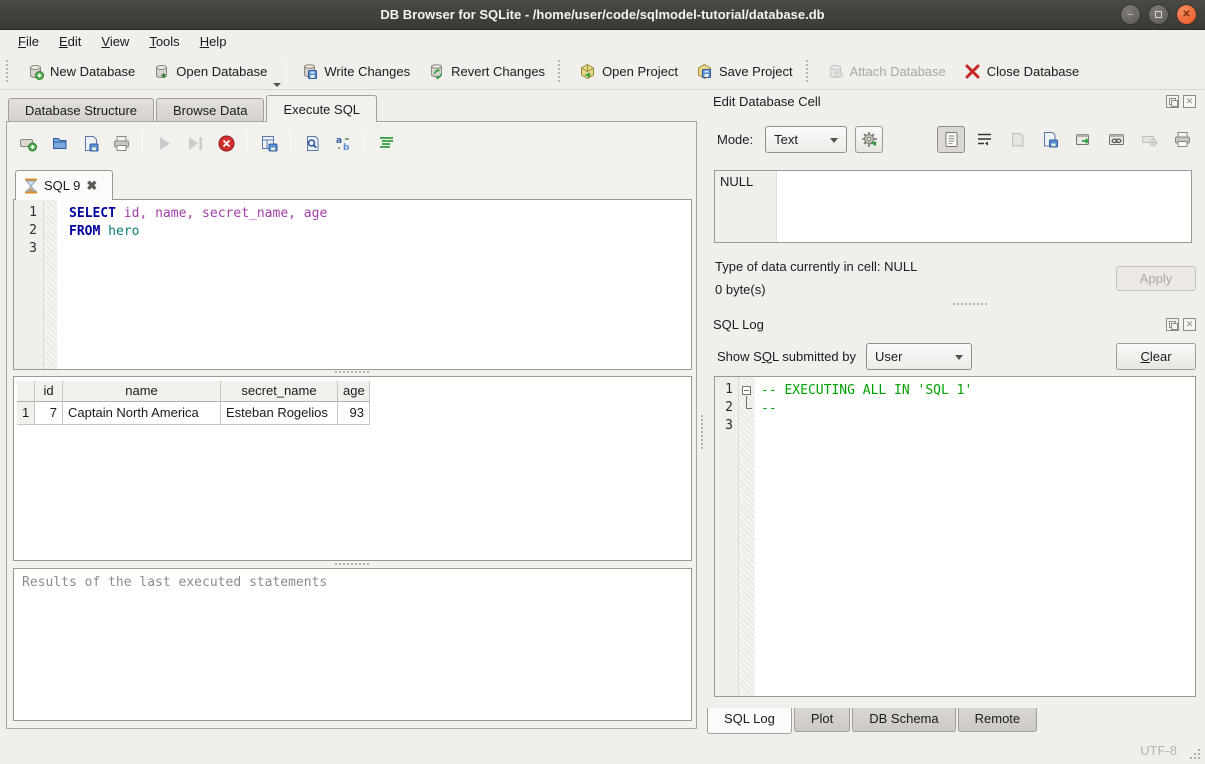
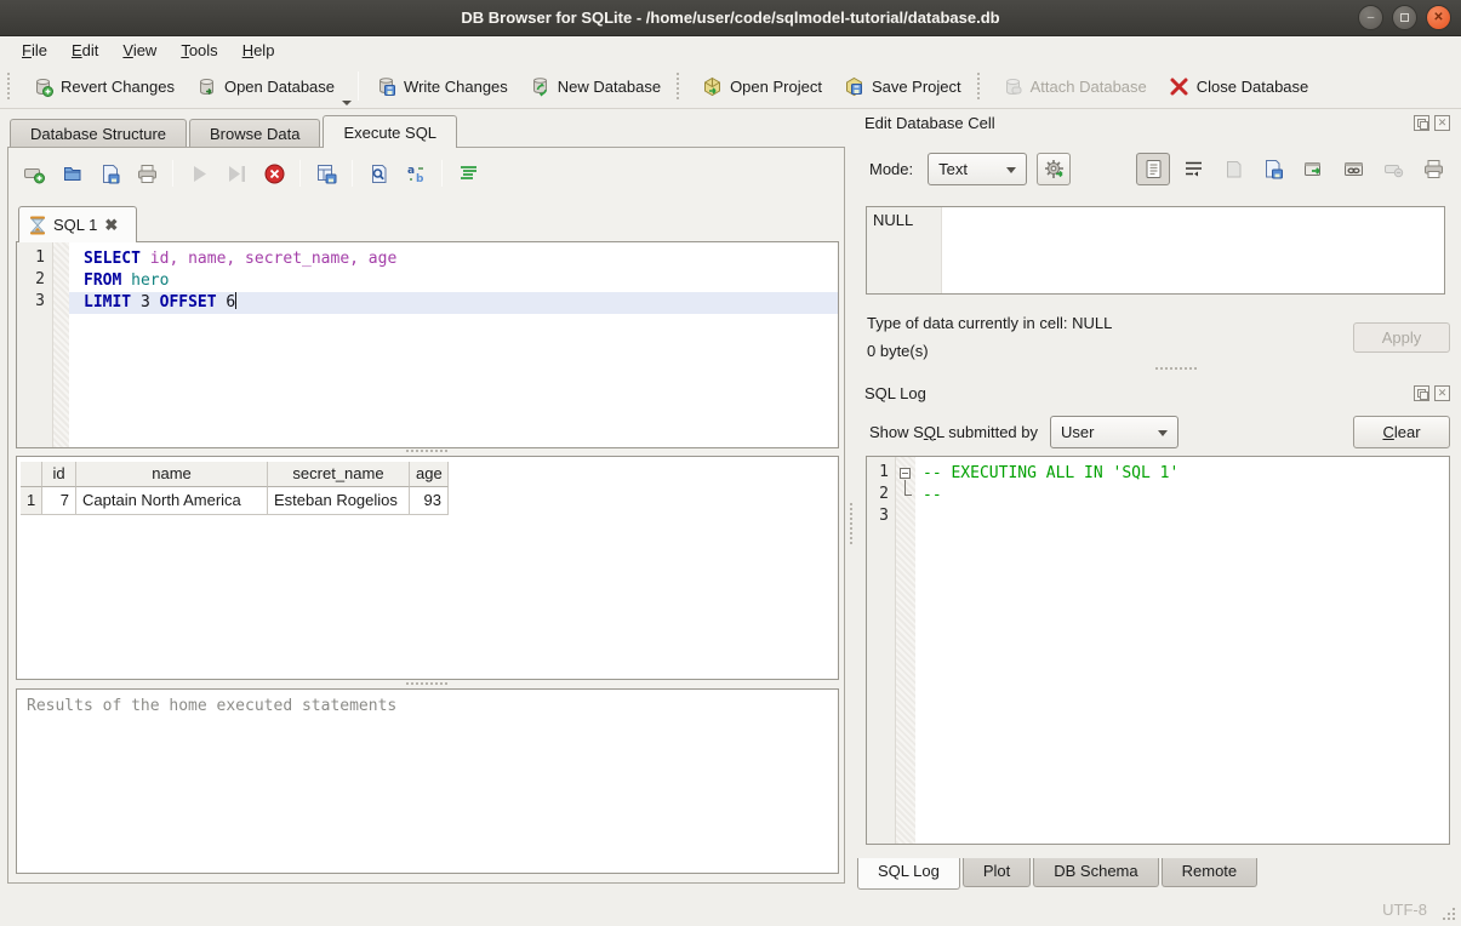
  DB Browser for SQLite - /home/user/code/sqlmodel-tutorial/database.db
  –
  ✕
  File
  Edit
  View
  Tools
  Help
- New Database
+ Revert Changes
  Open Database
  Write Changes
- Revert Changes
+ New Database
  Open Project
  Save Project
  Attach Database
  Close Database
  Database Structure
  Browse Data
  Execute SQL
  a
  b
- SQL 9
+ SQL 1
  ✖
  1
  2
  3
  SELECT id, name, secret_name, age
  FROM hero
+ LIMIT 3 OFFSET 6
  id
  name
  secret_name
  age
  1
  7
  Captain North America
  Esteban Rogelios
  93
- Results of the last executed statements
+ Results of the home executed statements
  Edit Database Cell
  ✕
  Mode:
  Text
  NULL
  Type of data currently in cell: NULL
  0 byte(s)
  Apply
  SQL Log
  ✕
  Show SQL submitted by
  User
  Clear
  1
  2
  3
  -- EXECUTING ALL IN 'SQL 1'
  --
  SQL Log
  Plot
  DB Schema
  Remote
  UTF-8
